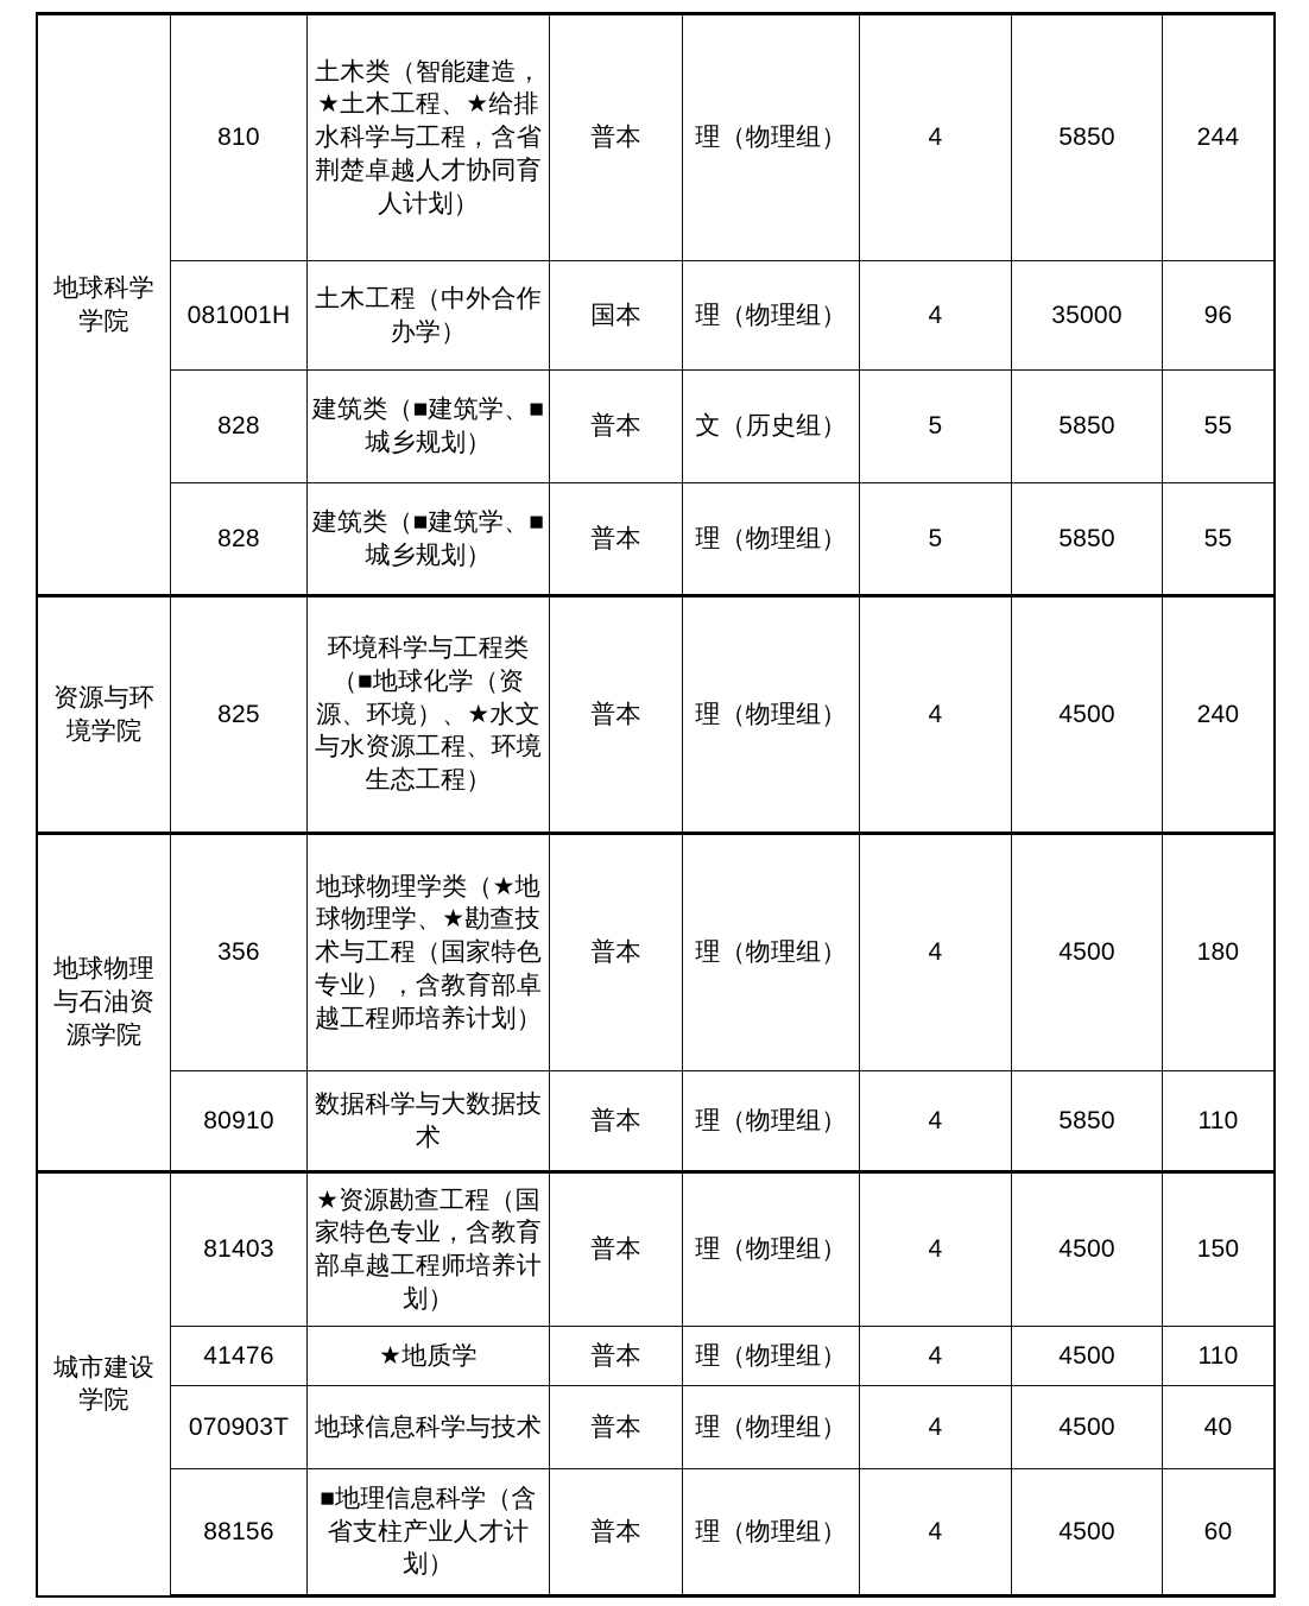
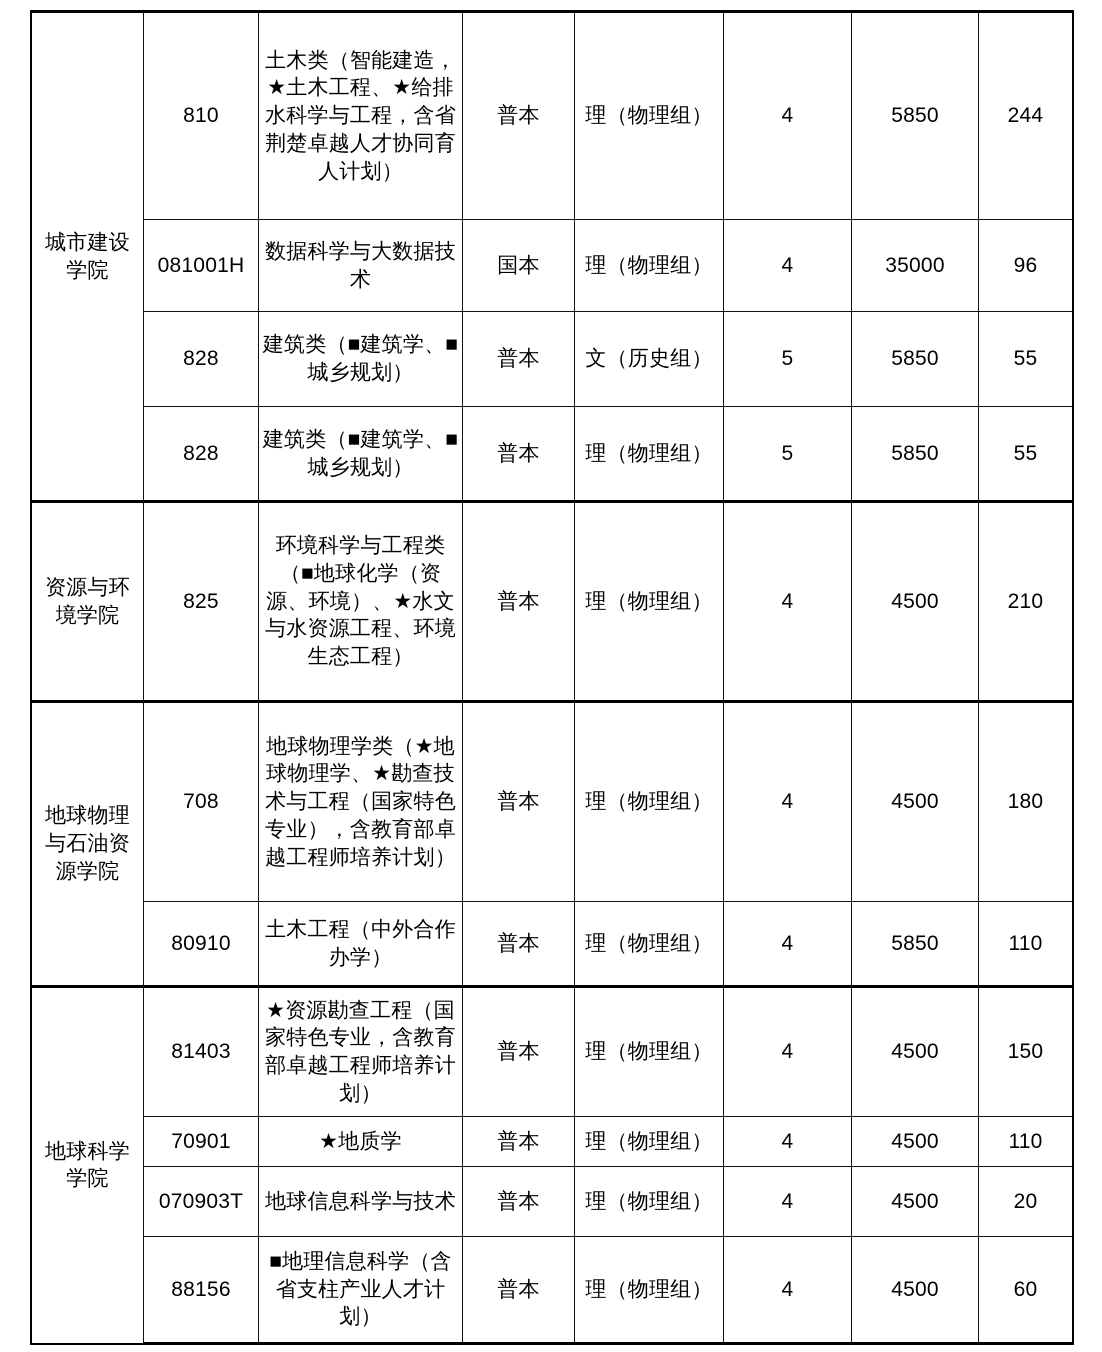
- 地球科学学院	810	土木类（智能建造，★土木工程、★给排水科学与工程，含省荆楚卓越人才协同育人计划）	普本	理（物理组）	4	5850	244
+ 城市建设学院	810	土木类（智能建造，★土木工程、★给排水科学与工程，含省荆楚卓越人才协同育人计划）	普本	理（物理组）	4	5850	244
- 081001H	土木工程（中外合作办学）	国本	理（物理组）	4	35000	96
+ 081001H	数据科学与大数据技术	国本	理（物理组）	4	35000	96
  828	建筑类（■建筑学、■城乡规划）	普本	文（历史组）	5	5850	55
  828	建筑类（■建筑学、■城乡规划）	普本	理（物理组）	5	5850	55
- 资源与环境学院	825	环境科学与工程类（■地球化学（资源、环境）、★水文与水资源工程、环境生态工程）	普本	理（物理组）	4	4500	240
+ 资源与环境学院	825	环境科学与工程类（■地球化学（资源、环境）、★水文与水资源工程、环境生态工程）	普本	理（物理组）	4	4500	210
- 地球物理与石油资源学院	356	地球物理学类（★地球物理学、★勘查技术与工程（国家特色专业），含教育部卓越工程师培养计划）	普本	理（物理组）	4	4500	180
+ 地球物理与石油资源学院	708	地球物理学类（★地球物理学、★勘查技术与工程（国家特色专业），含教育部卓越工程师培养计划）	普本	理（物理组）	4	4500	180
- 80910	数据科学与大数据技术	普本	理（物理组）	4	5850	110
+ 80910	土木工程（中外合作办学）	普本	理（物理组）	4	5850	110
- 城市建设学院	81403	★资源勘查工程（国家特色专业，含教育部卓越工程师培养计划）	普本	理（物理组）	4	4500	150
+ 地球科学学院	81403	★资源勘查工程（国家特色专业，含教育部卓越工程师培养计划）	普本	理（物理组）	4	4500	150
- 41476	★地质学	普本	理（物理组）	4	4500	110
+ 70901	★地质学	普本	理（物理组）	4	4500	110
- 070903T	地球信息科学与技术	普本	理（物理组）	4	4500	40
+ 070903T	地球信息科学与技术	普本	理（物理组）	4	4500	20
  88156	■地理信息科学（含省支柱产业人才计划）	普本	理（物理组）	4	4500	60
